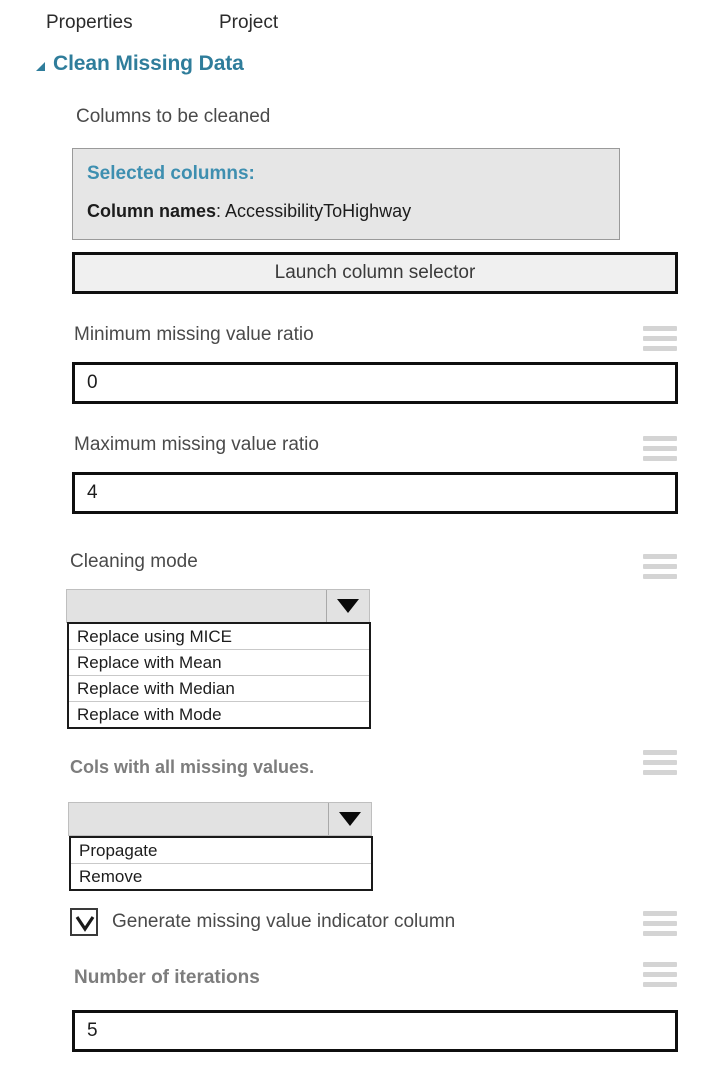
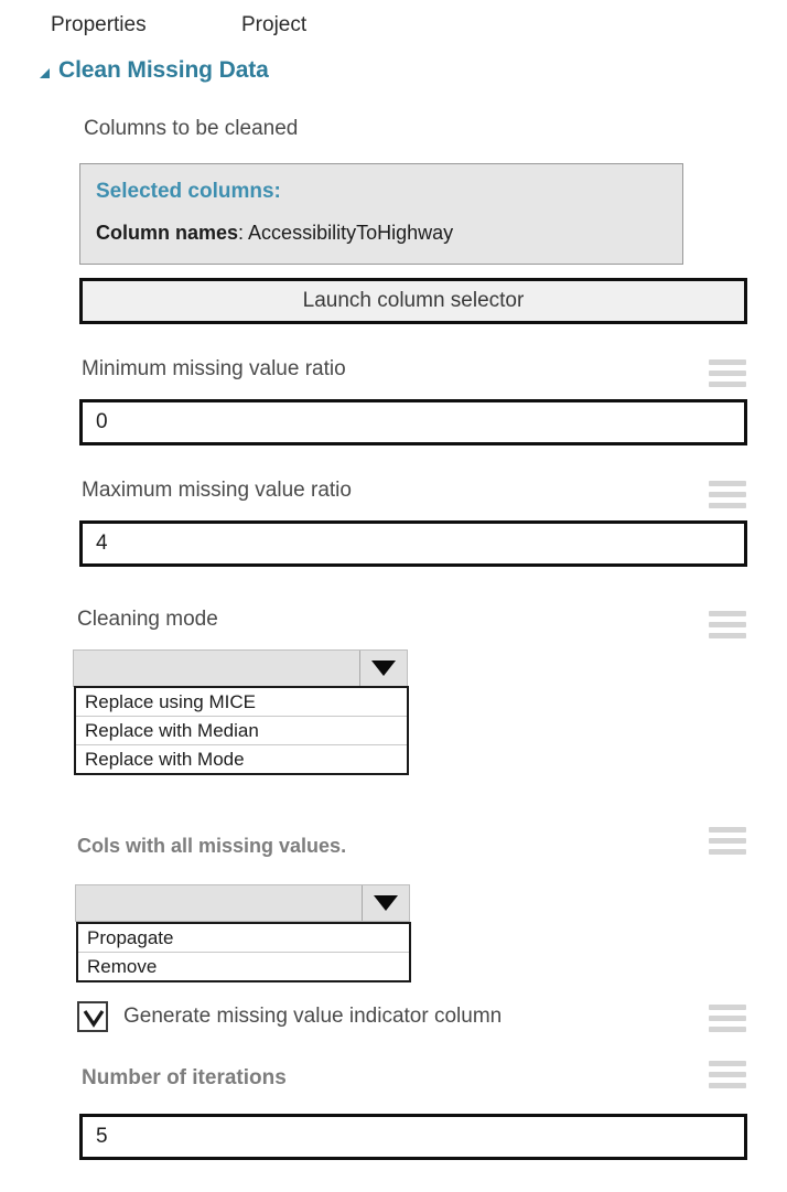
  Properties
  Project
  Clean Missing Data
  Columns to be cleaned
  Selected columns:
  Column names: AccessibilityToHighway
  Launch column selector
  Minimum missing value ratio
  0
  Maximum missing value ratio
  4
  Cleaning mode
  Replace using MICE
- Replace with Mean
  Replace with Median
  Replace with Mode
  Cols with all missing values.
  Propagate
  Remove
  Generate missing value indicator column
  Number of iterations
  5
